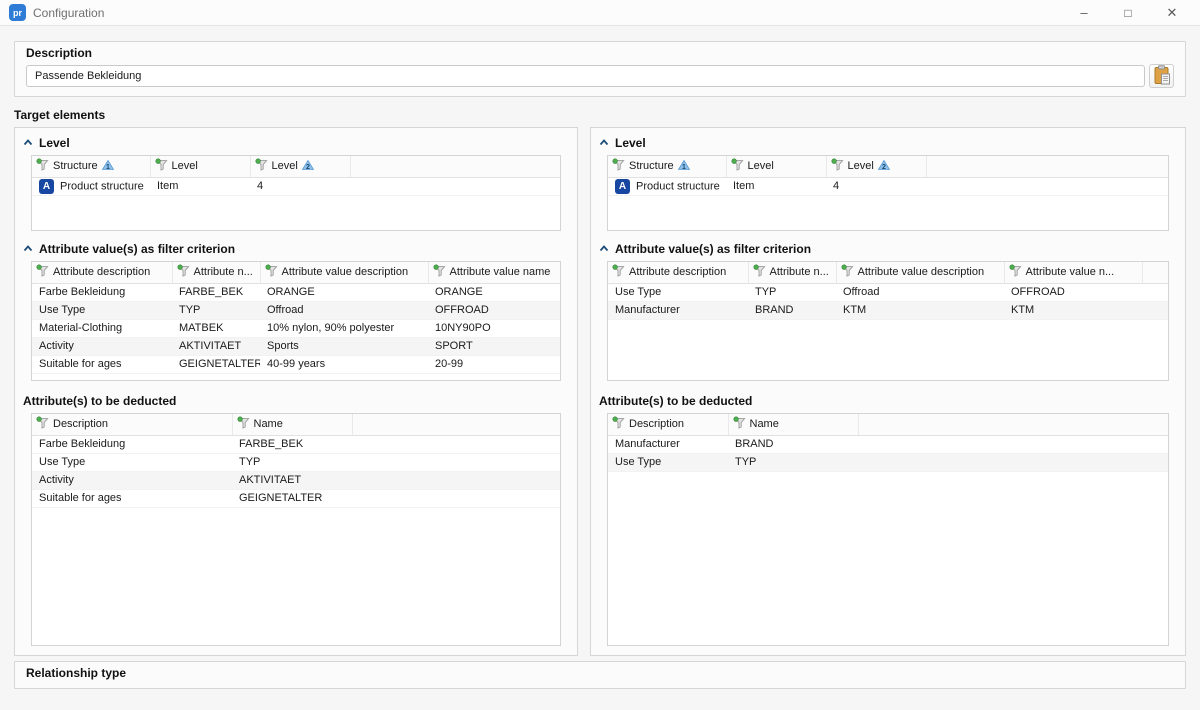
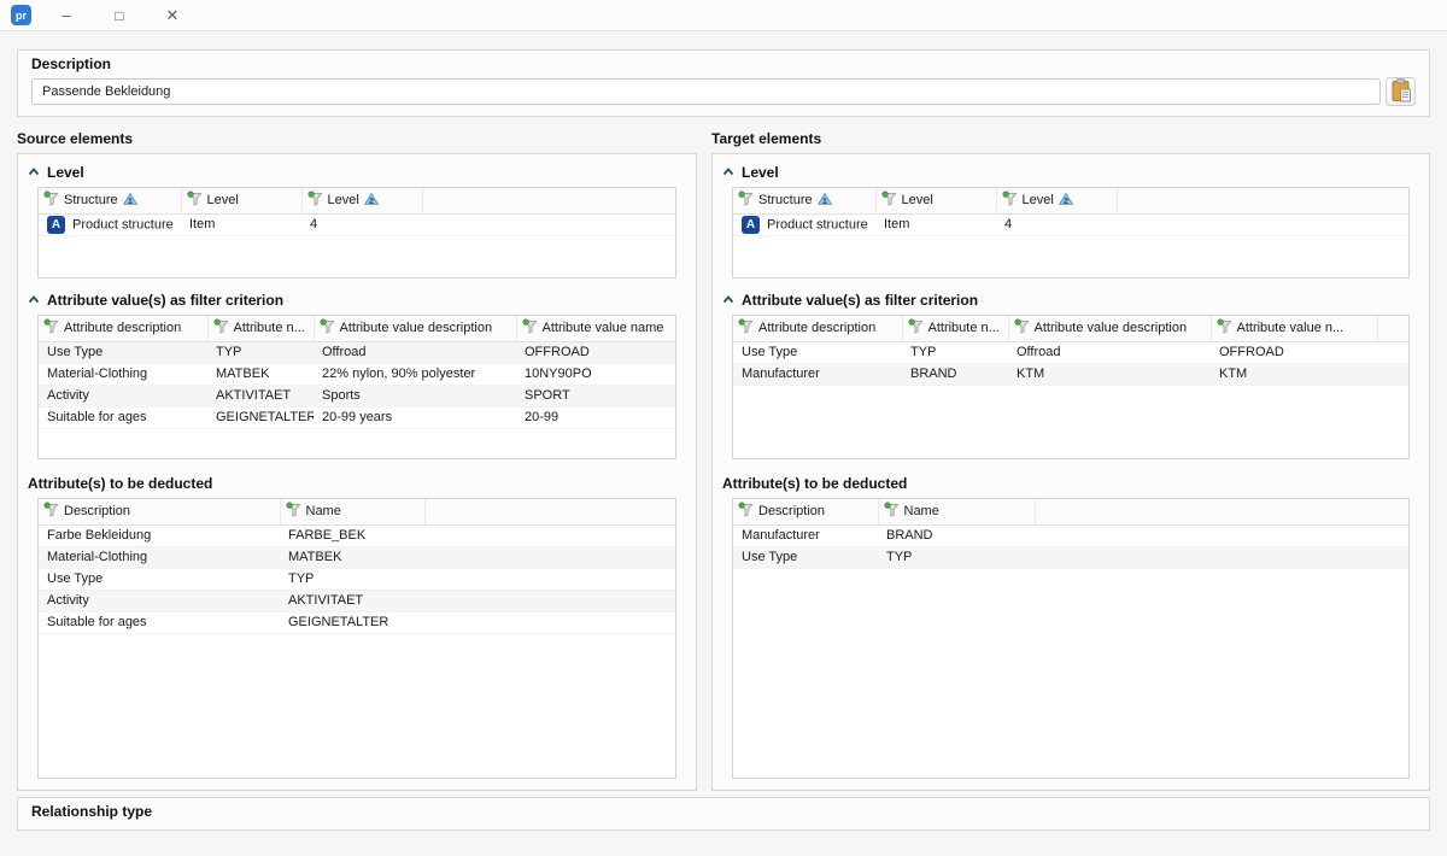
  pr
- Configuration
  –
  □
  ✕
  Description
  Passende Bekleidung
+ Source elements
  Target elements
  Level
  Structure	Level	Level
  A Product structure	Item	4
  Attribute value(s) as filter criterion
  Attribute description	Attribute n...	Attribute value description	Attribute value name
- Farbe Bekleidung	FARBE_BEK	ORANGE	ORANGE
  Use Type	TYP	Offroad	OFFROAD
- Material-Clothing	MATBEK	10% nylon, 90% polyester	10NY90PO
+ Material-Clothing	MATBEK	22% nylon, 90% polyester	10NY90PO
  Activity	AKTIVITAET	Sports	SPORT
- Suitable for ages	GEIGNETALTER	40-99 years	20-99
+ Suitable for ages	GEIGNETALTER	20-99 years	20-99
  Attribute(s) to be deducted
  Description	Name
  Farbe Bekleidung	FARBE_BEK
+ Material-Clothing	MATBEK
  Use Type	TYP
  Activity	AKTIVITAET
  Suitable for ages	GEIGNETALTER
  Level
  Structure	Level	Level
  A Product structure	Item	4
  Attribute value(s) as filter criterion
  Attribute description	Attribute n...	Attribute value description	Attribute value n...
  Use Type	TYP	Offroad	OFFROAD
  Manufacturer	BRAND	KTM	KTM
  Attribute(s) to be deducted
  Description	Name
  Manufacturer	BRAND
  Use Type	TYP
  Relationship type
